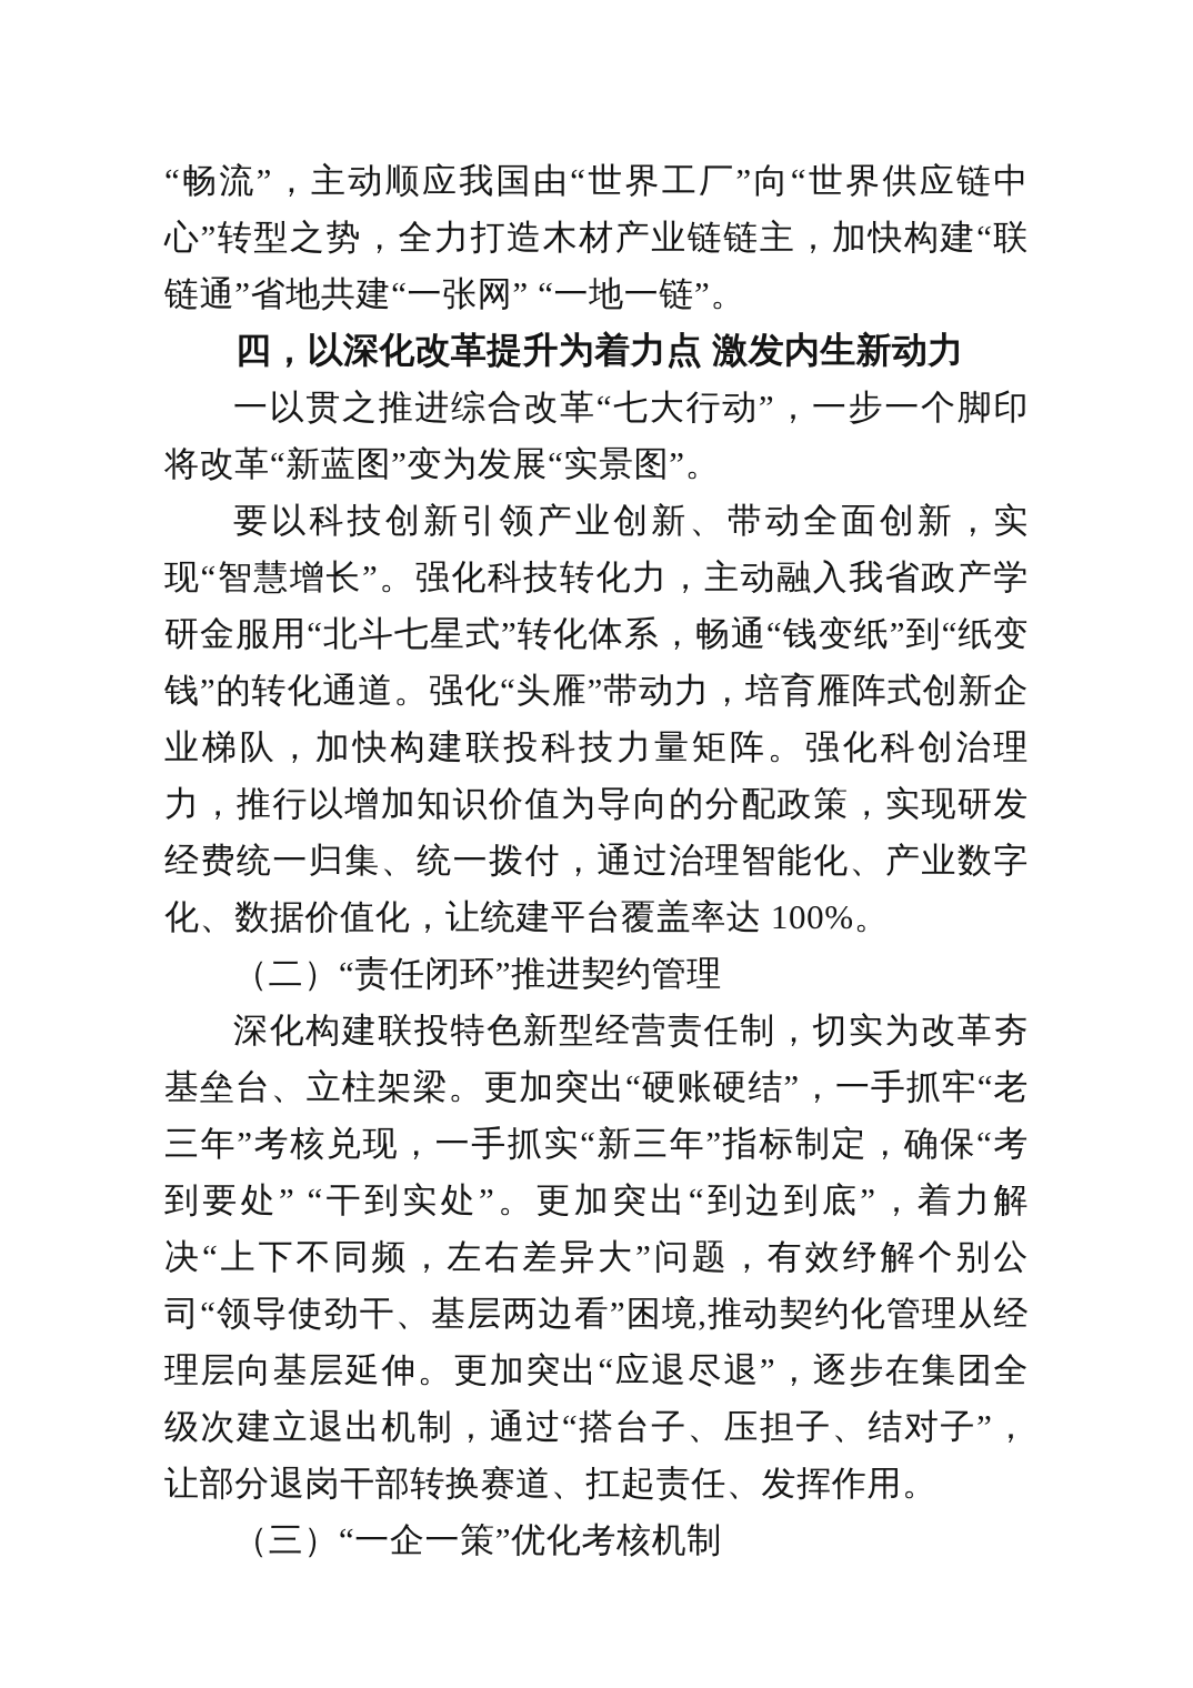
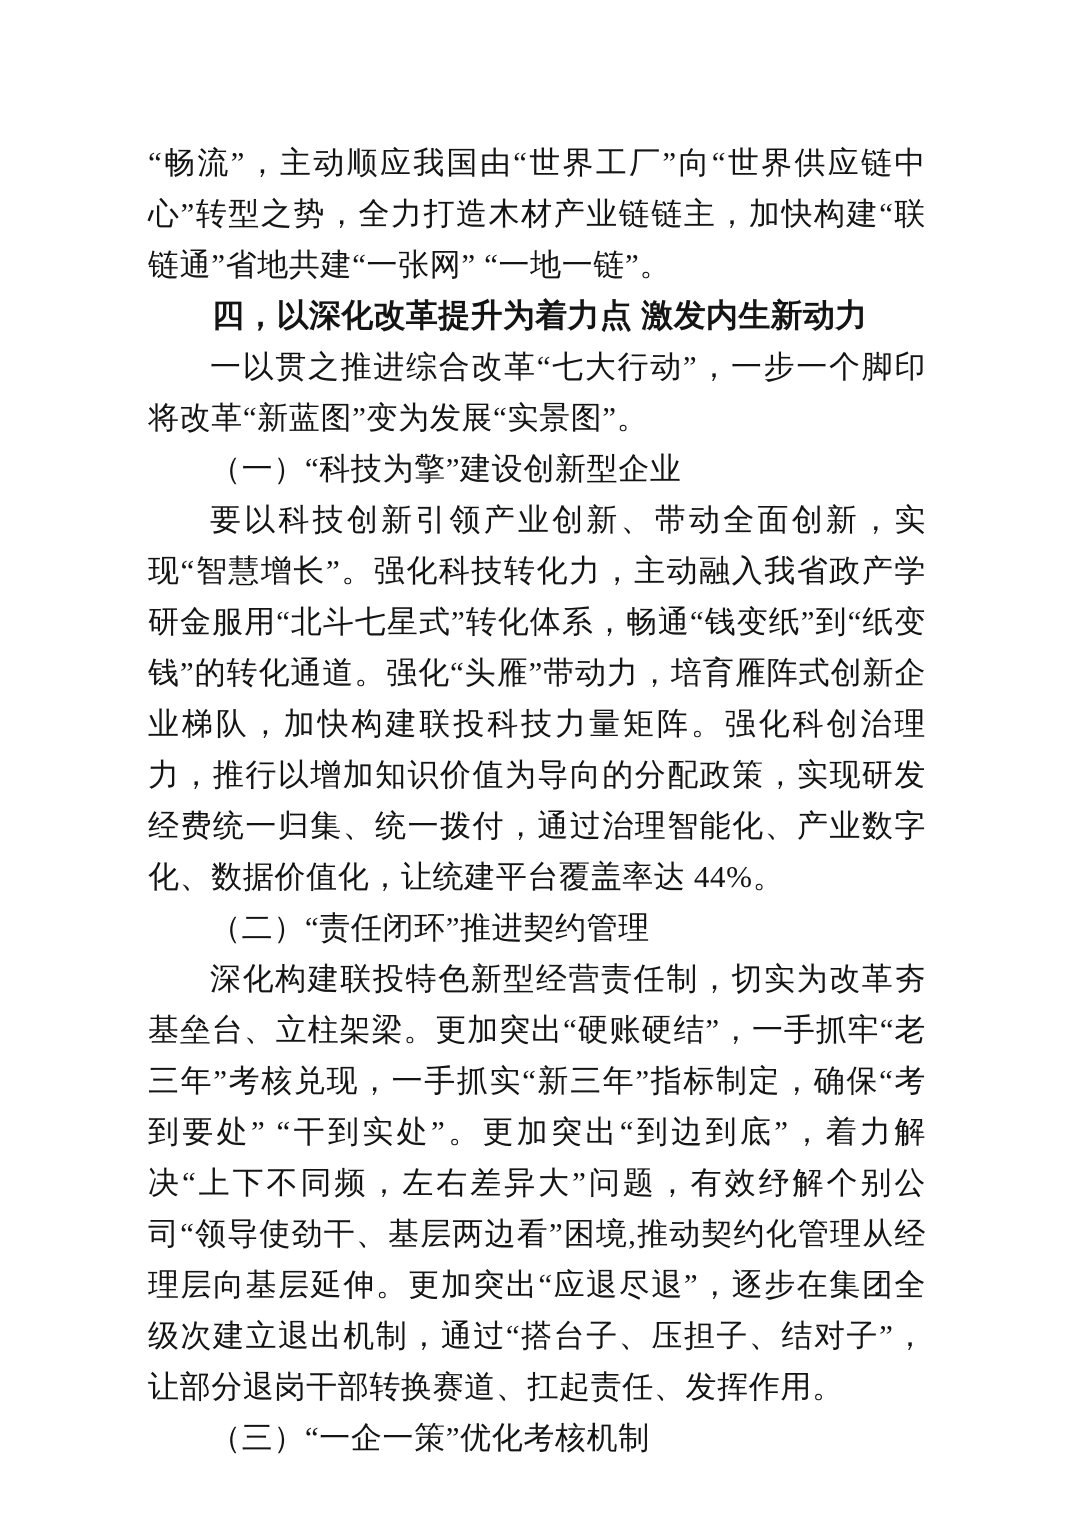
  “畅流”，主动顺应我国由“世界工厂”向“世界供应链中心”转型之势，全力打造木材产业链链主，加快构建“联链通”省地共建“一张网” “一地一链”。
  四，以深化改革提升为着力点 激发内生新动力
  一以贯之推进综合改革“七大行动”，一步一个脚印将改革“新蓝图”变为发展“实景图”。
+ （一）“科技为擎”建设创新型企业
- 要以科技创新引领产业创新、带动全面创新，实现“智慧增长”。强化科技转化力，主动融入我省政产学研金服用“北斗七星式”转化体系，畅通“钱变纸”到“纸变钱”的转化通道。强化“头雁”带动力，培育雁阵式创新企业梯队，加快构建联投科技力量矩阵。强化科创治理力，推行以增加知识价值为导向的分配政策，实现研发经费统一归集、统一拨付，通过治理智能化、产业数字化、数据价值化，让统建平台覆盖率达 100%。
+ 要以科技创新引领产业创新、带动全面创新，实现“智慧增长”。强化科技转化力，主动融入我省政产学研金服用“北斗七星式”转化体系，畅通“钱变纸”到“纸变钱”的转化通道。强化“头雁”带动力，培育雁阵式创新企业梯队，加快构建联投科技力量矩阵。强化科创治理力，推行以增加知识价值为导向的分配政策，实现研发经费统一归集、统一拨付，通过治理智能化、产业数字化、数据价值化，让统建平台覆盖率达 44%。
  （二）“责任闭环”推进契约管理
  深化构建联投特色新型经营责任制，切实为改革夯基垒台、立柱架梁。更加突出“硬账硬结”，一手抓牢“老三年”考核兑现，一手抓实“新三年”指标制定，确保“考到要处” “干到实处”。更加突出“到边到底”，着力解决“上下不同频，左右差异大”问题，有效纾解个别公司“领导使劲干、基层两边看”困境,推动契约化管理从经理层向基层延伸。更加突出“应退尽退”，逐步在集团全级次建立退出机制，通过“搭台子、压担子、结对子”，让部分退岗干部转换赛道、扛起责任、发挥作用。
  （三）“一企一策”优化考核机制
